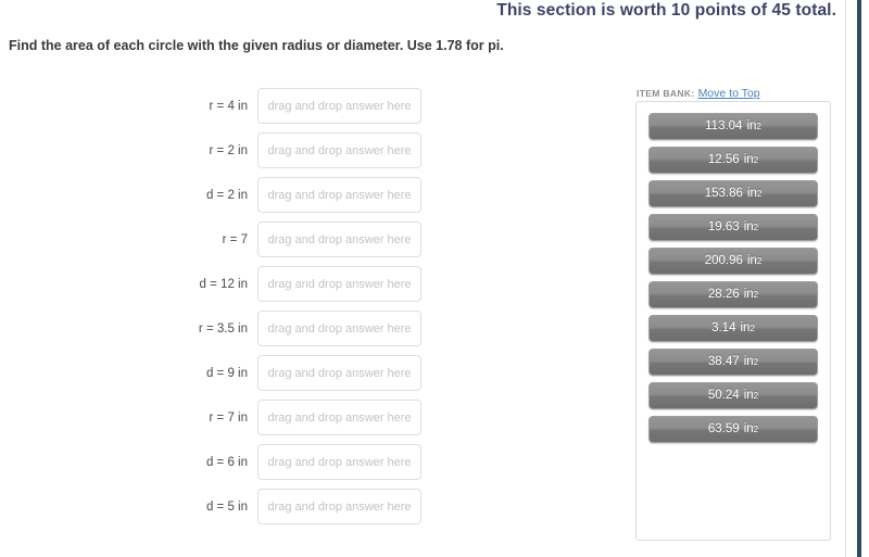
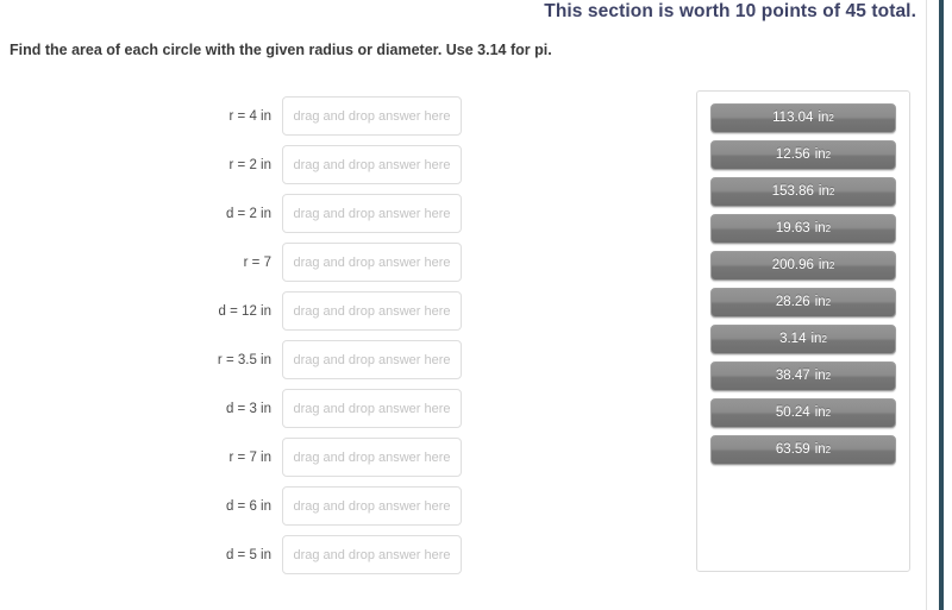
  This section is worth 10 points of 45 total.
- Find the area of each circle with the given radius or diameter. Use 1.78 for pi.
+ Find the area of each circle with the given radius or diameter. Use 3.14 for pi.
  r = 4 in
  drag and drop answer here
  r = 2 in
  drag and drop answer here
  d = 2 in
  drag and drop answer here
  r = 7
  drag and drop answer here
  d = 12 in
  drag and drop answer here
  r = 3.5 in
  drag and drop answer here
- d = 9 in
+ d = 3 in
  drag and drop answer here
  r = 7 in
  drag and drop answer here
  d = 6 in
  drag and drop answer here
  d = 5 in
  drag and drop answer here
- ITEM BANK: Move to Top
  113.04
  in
  2
  12.56
  in
  2
  153.86
  in
  2
  19.63
  in
  2
  200.96
  in
  2
  28.26
  in
  2
  3.14
  in
  2
  38.47
  in
  2
  50.24
  in
  2
  63.59
  in
  2
